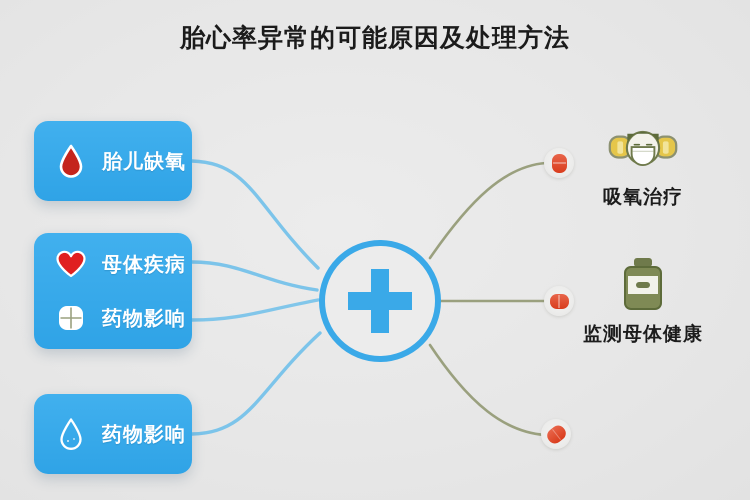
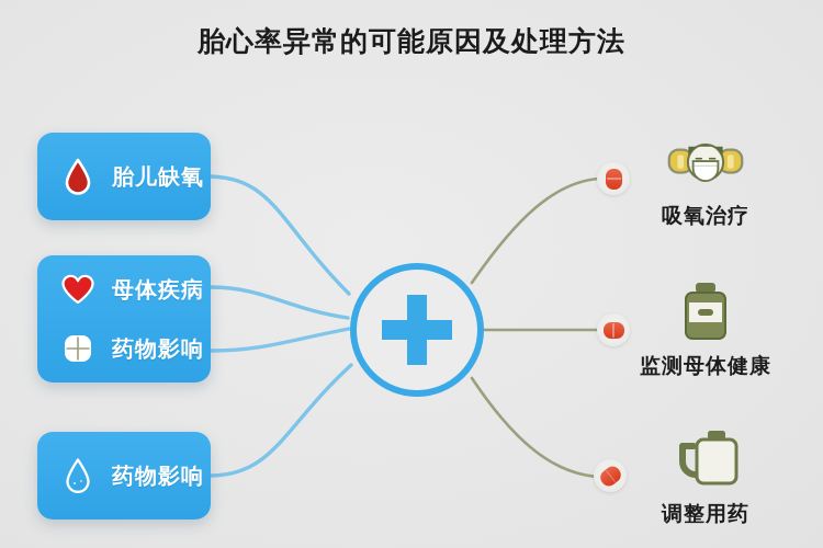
  胎心率异常的可能原因及处理方法
  胎儿缺氧
  母体疾病
  药物影响
  药物影响
  吸氧治疗
  监测母体健康
+ 调整用药
